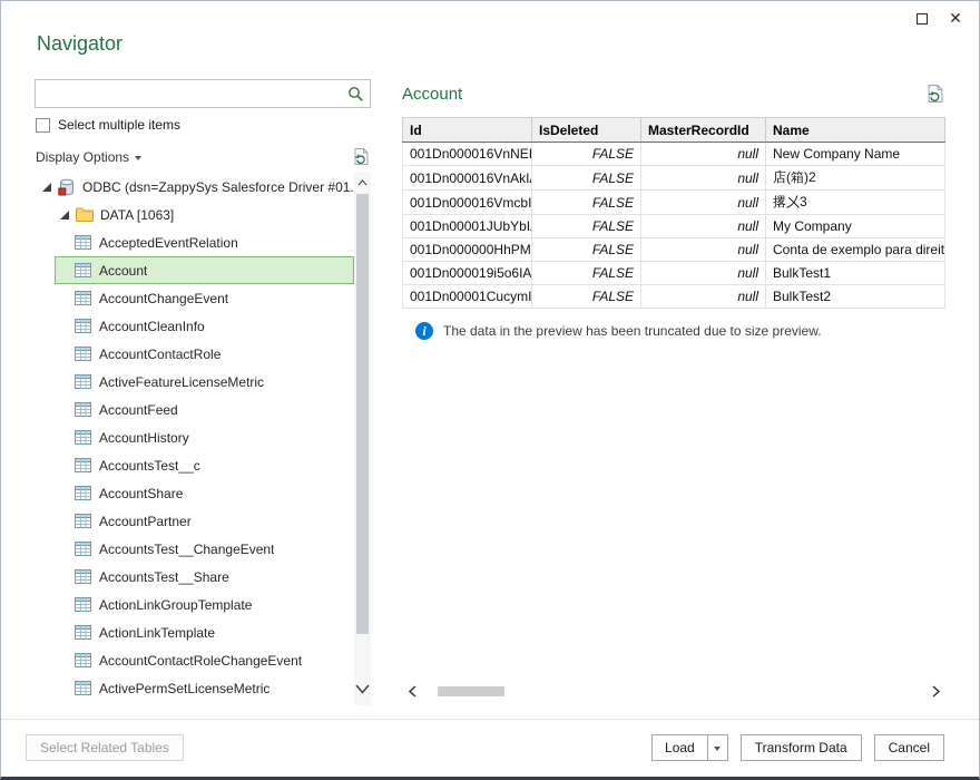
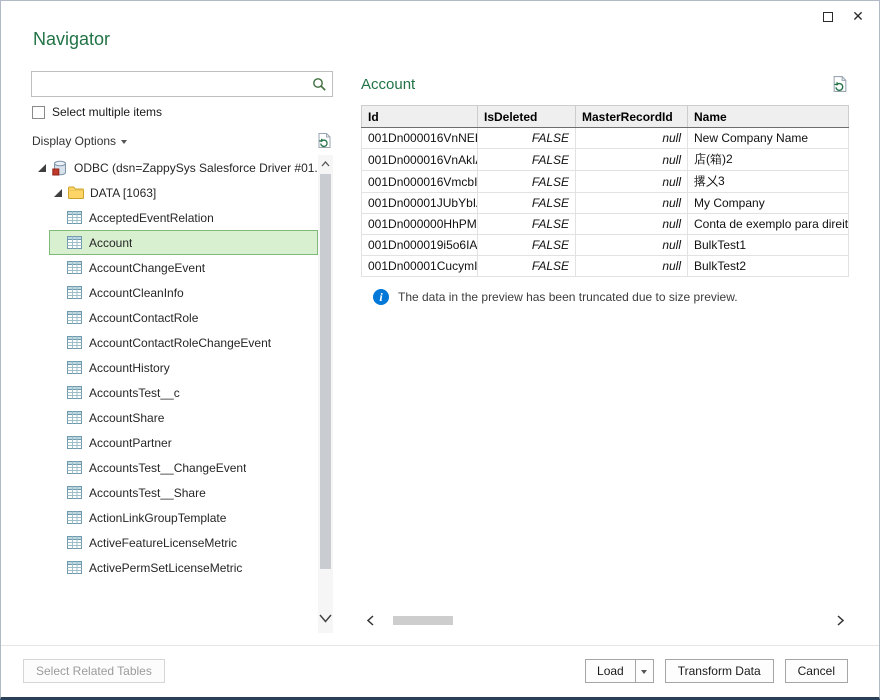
  ✕
  Navigator
  Select multiple items
  Display Options
  ODBC (dsn=ZappySys Salesforce Driver #01.
  DATA [1063]
  AcceptedEventRelation
  Account
  AccountChangeEvent
  AccountCleanInfo
  AccountContactRole
- ActiveFeatureLicenseMetric
+ AccountContactRoleChangeEvent
- AccountFeed
  AccountHistory
  AccountsTest__c
  AccountShare
  AccountPartner
  AccountsTest__ChangeEvent
  AccountsTest__Share
  ActionLinkGroupTemplate
- ActionLinkTemplate
- AccountContactRoleChangeEvent
+ ActiveFeatureLicenseMetric
  ActivePermSetLicenseMetric
  Account
  Id	IsDeleted	MasterRecordId	Name
  001Dn000016VnNEI	FALSE	null	New Company Name
  001Dn000016VnAkI	FALSE	null	店(箱)2
  001Dn000016VmcbI	FALSE	null	撂㐅3
  001Dn00001JUbYbI	FALSE	null	My Company
  001Dn000000HhPM	FALSE	null	Conta de exemplo para direit
  001Dn000019i5o6IA	FALSE	null	BulkTest1
  001Dn00001CucymI	FALSE	null	BulkTest2
  i
  The data in the preview has been truncated due to size preview.
  Select Related Tables
  Load
  Transform Data
  Cancel
